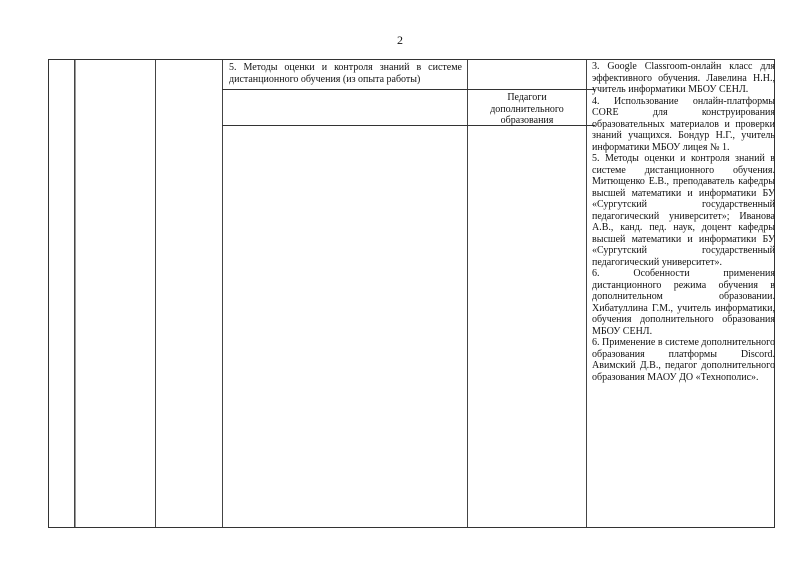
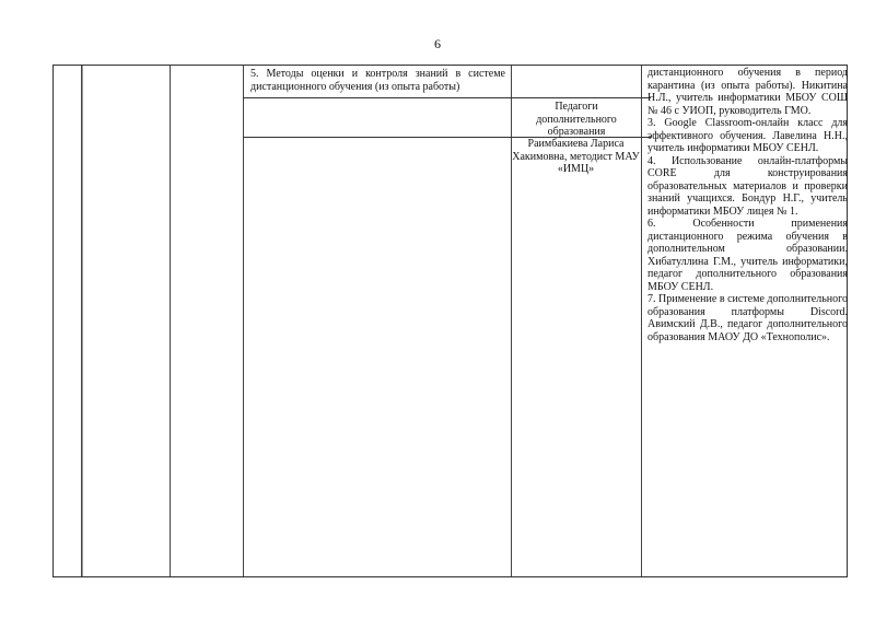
- 2
+ 6
  5. Методы оценки и контроля знаний в системе дистанционного обучения (из опыта работы)
  Педагоги дополнительного образования
+ Раимбакиева Лариса Хакимовна, методист МАУ «ИМЦ»
+ дистанционного обучения в период карантина (из опыта работы). Никитина Н.Л., учитель информатики МБОУ СОШ № 46 с УИОП, руководитель ГМО.
  3. Google Classroom-онлайн класс для эффективного обучения. Лавелина Н.Н., учитель информатики МБОУ СЕНЛ.
  4. Использование онлайн-платформы CORE для конструирования образовательных материалов и проверки знаний учащихся. Бондур Н.Г., учитель информатики МБОУ лицея № 1.
- 5. Методы оценки и контроля знаний в системе дистанционного обучения. Митющенко Е.В., преподаватель кафедры высшей математики и информатики БУ «Сургутский государственный педагогический университет»; Иванова А.В., канд. пед. наук, доцент кафедры высшей математики и информатики БУ «Сургутский государственный педагогический университет».
- 6. Особенности применения дистанционного режима обучения в дополнительном образовании. Хибатуллина Г.М., учитель информатики, обучения дополнительного образования МБОУ СЕНЛ.
+ 6. Особенности применения дистанционного режима обучения в дополнительном образовании. Хибатуллина Г.М., учитель информатики, педагог дополнительного образования МБОУ СЕНЛ.
- 6. Применение в системе дополнительного образования платформы Discord. Авимский Д.В., педагог дополнительного образования МАОУ ДО «Технополис».
+ 7. Применение в системе дополнительного образования платформы Discord. Авимский Д.В., педагог дополнительного образования МАОУ ДО «Технополис».
